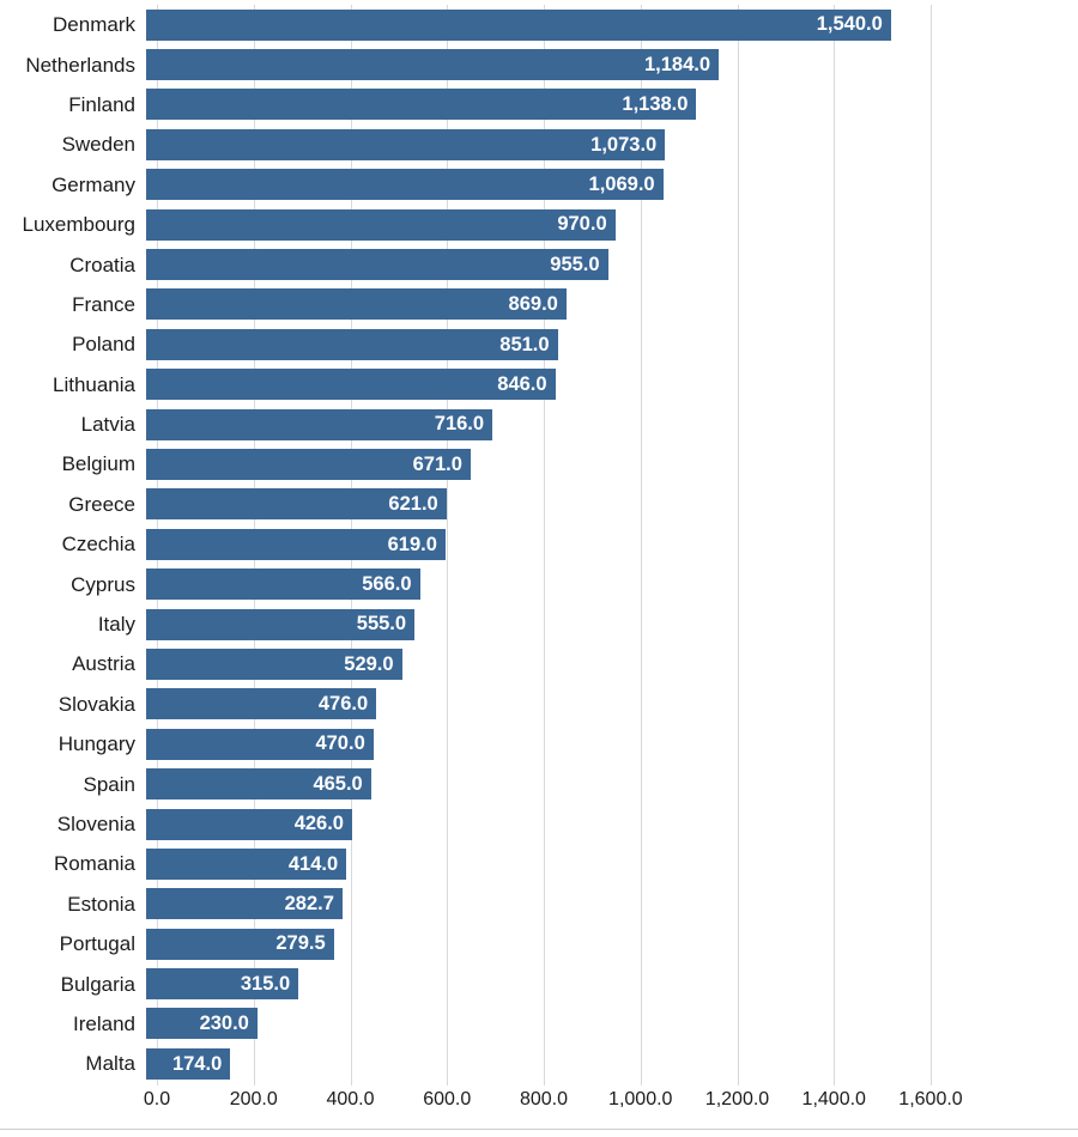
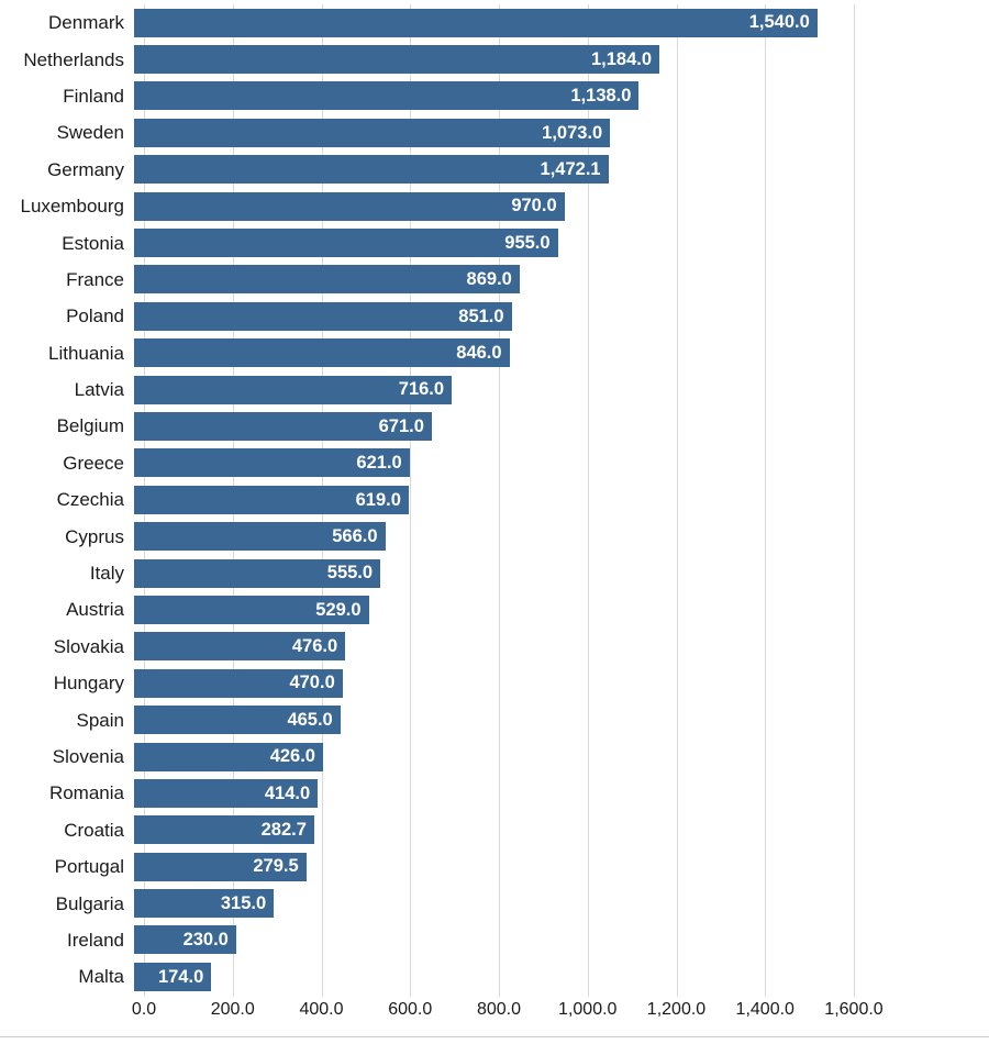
  Denmark
  1,540.0
  Netherlands
  1,184.0
  Finland
  1,138.0
  Sweden
  1,073.0
  Germany
- 1,069.0
+ 1,472.1
  Luxembourg
  970.0
- Croatia
+ Estonia
  955.0
  France
  869.0
  Poland
  851.0
  Lithuania
  846.0
  Latvia
  716.0
  Belgium
  671.0
  Greece
  621.0
  Czechia
  619.0
  Cyprus
  566.0
  Italy
  555.0
  Austria
  529.0
  Slovakia
  476.0
  Hungary
  470.0
  Spain
  465.0
  Slovenia
  426.0
  Romania
  414.0
- Estonia
+ Croatia
  282.7
  Portugal
  279.5
  Bulgaria
  315.0
  Ireland
  230.0
  Malta
  174.0
  0.0
  200.0
  400.0
  600.0
  800.0
  1,000.0
  1,200.0
  1,400.0
  1,600.0
